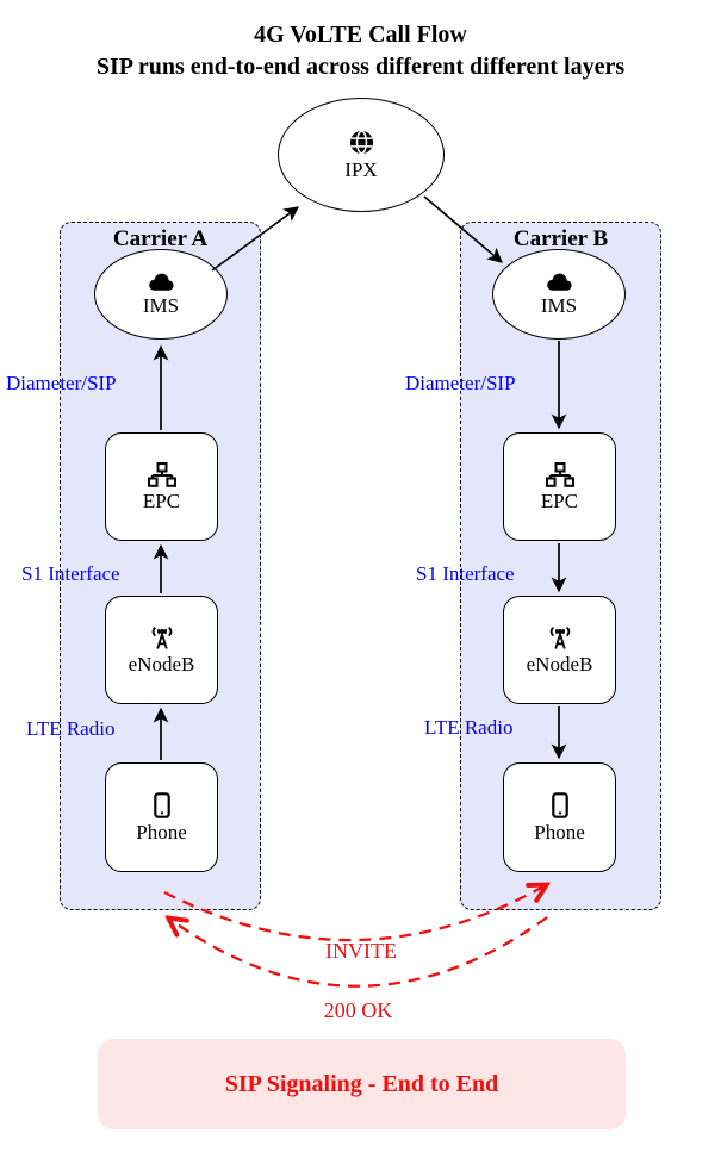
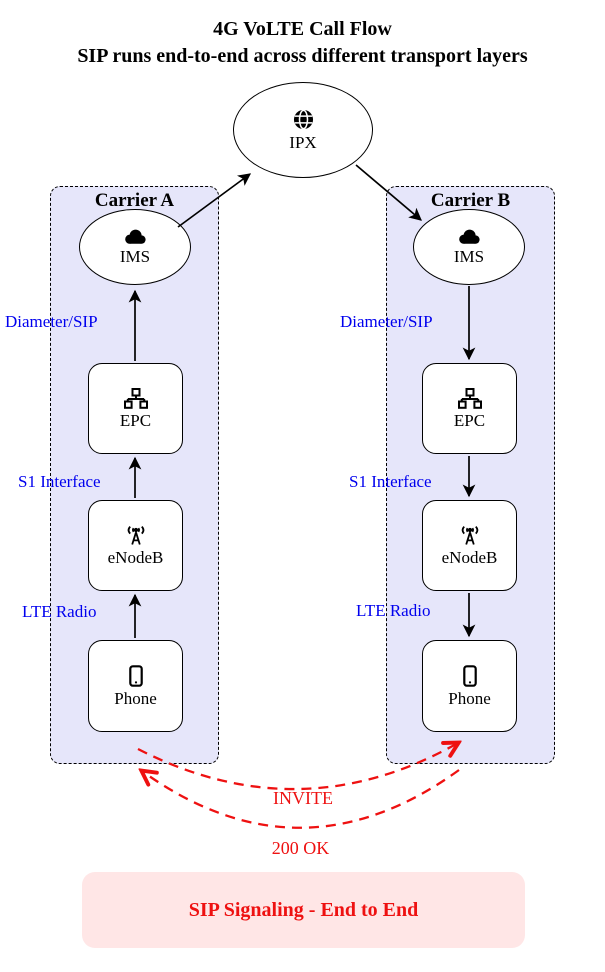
  4G VoLTE Call Flow
- SIP runs end-to-end across different different layers
+ SIP runs end-to-end across different transport layers
  Carrier A
  Carrier B
  IPX
  IMS
  EPC
  eNodeB
  Phone
  IMS
  EPC
  eNodeB
  Phone
  Diameter/SIP
  S1 Interface
  LTE Radio
  Diameter/SIP
  S1 Interface
  LTE Radio
  INVITE
  200 OK
  SIP Signaling - End to End
